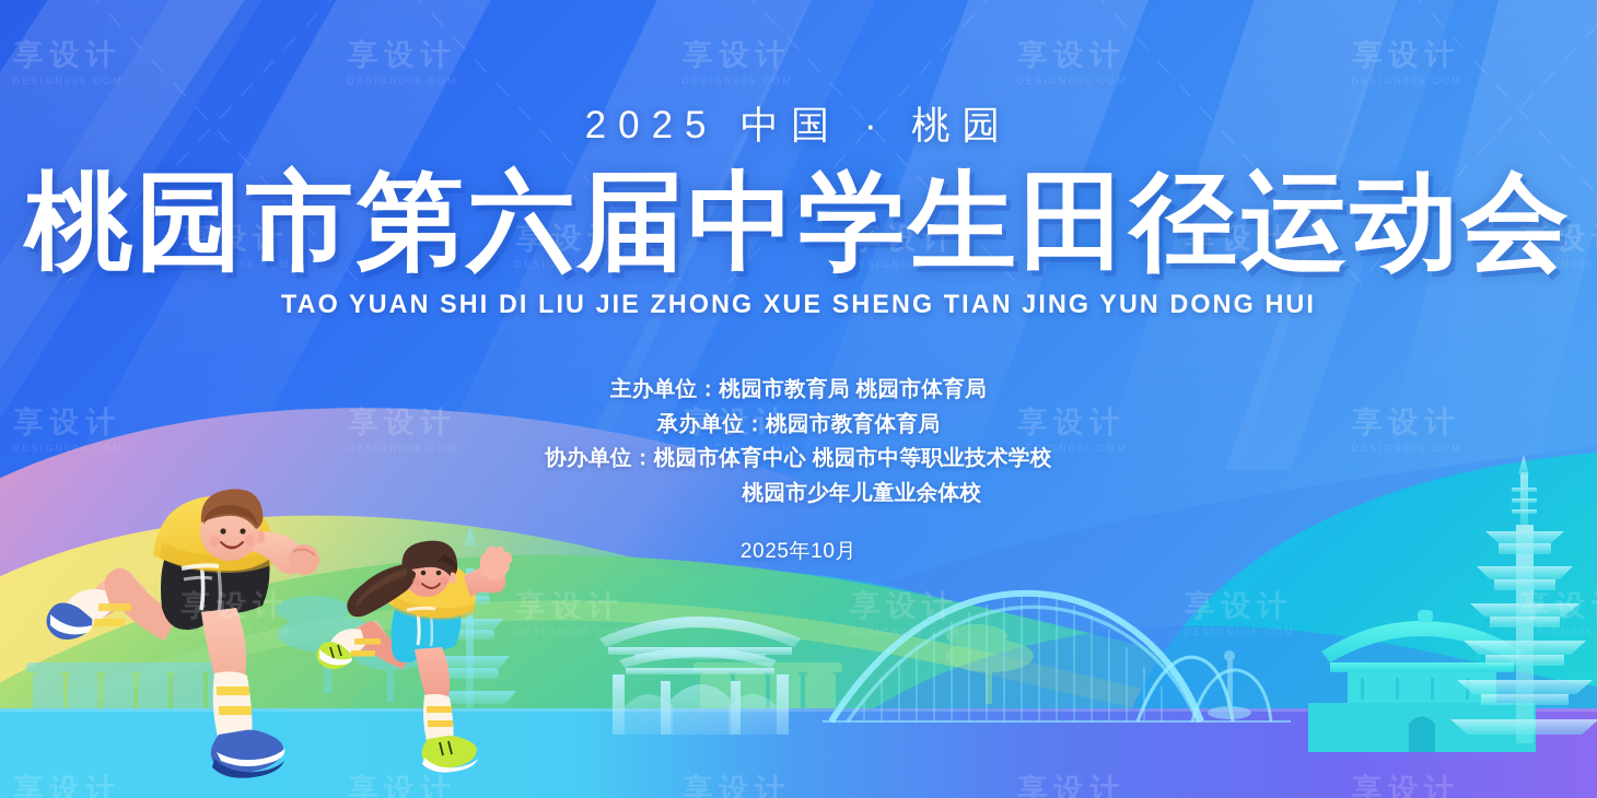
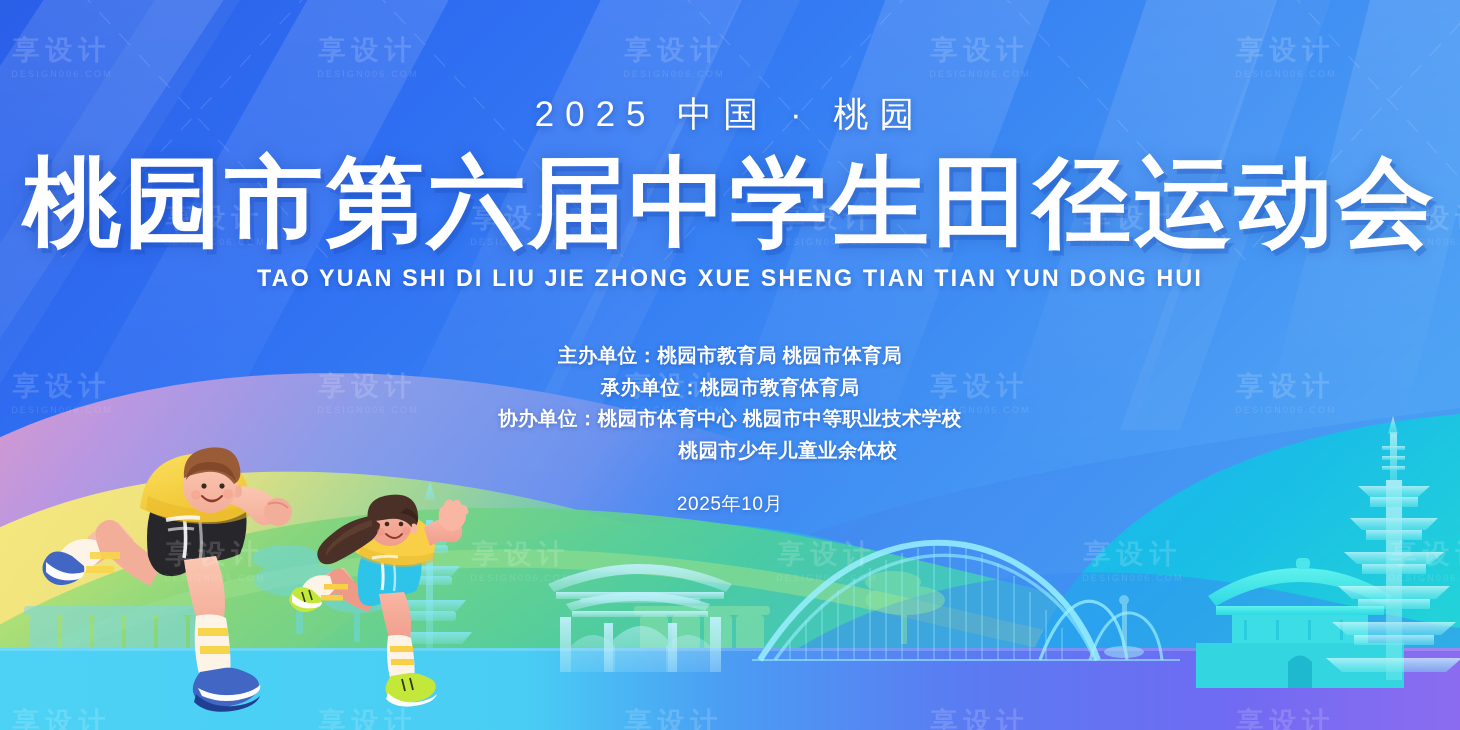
  享设计
  DESIGN006.COM
  享设计
  DESIGN006.COM
  享设计
  DESIGN006.COM
  享设计
  DESIGN006.COM
  享设计
  DESIGN006.COM
  享设计
  DESIGN006.COM
  享设计
  DESIGN006.COM
  享设计
  DESIGN006.COM
  享设计
  DESIGN006.COM
  享设计
  DESIGN006.COM
  享设计
  DESIGN006.COM
  享设计
  DESIGN006.COM
  享设计
  DESIGN006.COM
  享设计
  DESIGN006.COM
  享设计
  DESIGN006.COM
  享设计
  DESIGN006.COM
  享设计
  DESIGN006.COM
  享设计
  DESIGN006.COM
  享设计
  享设计
  享设计
  享设计
  享设计
  2025 中国 · 桃园
  桃园市第六届中学生田径运动会
- TAO YUAN SHI DI LIU JIE ZHONG XUE SHENG TIAN JING YUN DONG HUI
+ TAO YUAN SHI DI LIU JIE ZHONG XUE SHENG TIAN TIAN YUN DONG HUI
  主办单位：桃园市教育局 桃园市体育局
  承办单位：桃园市教育体育局
  协办单位：桃园市体育中心 桃园市中等职业技术学校
  桃园市少年儿童业余体校
  2025年10月
